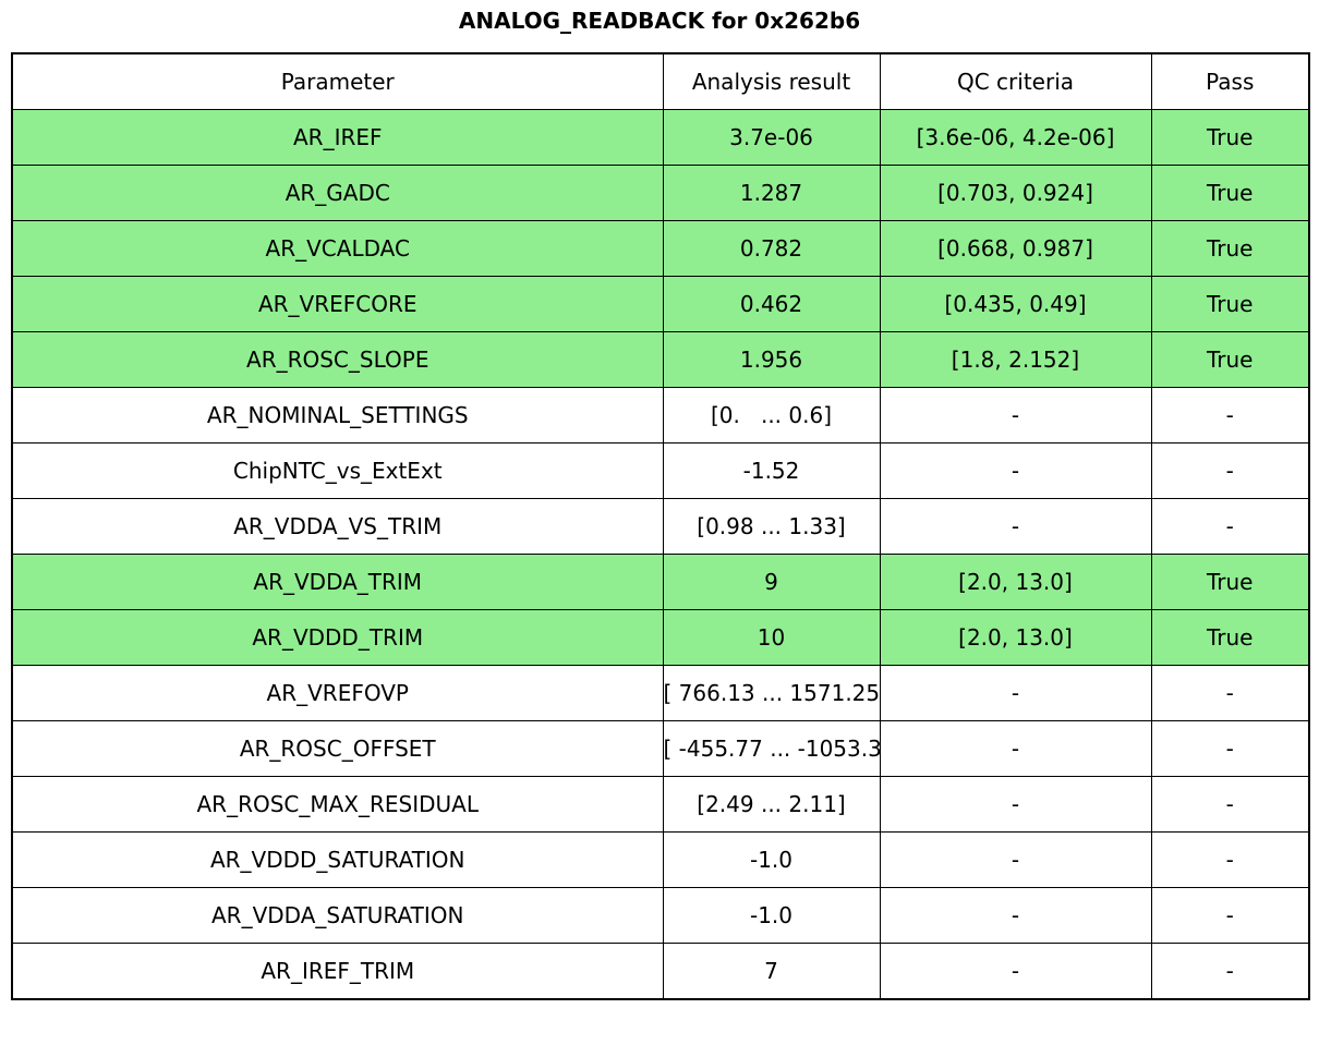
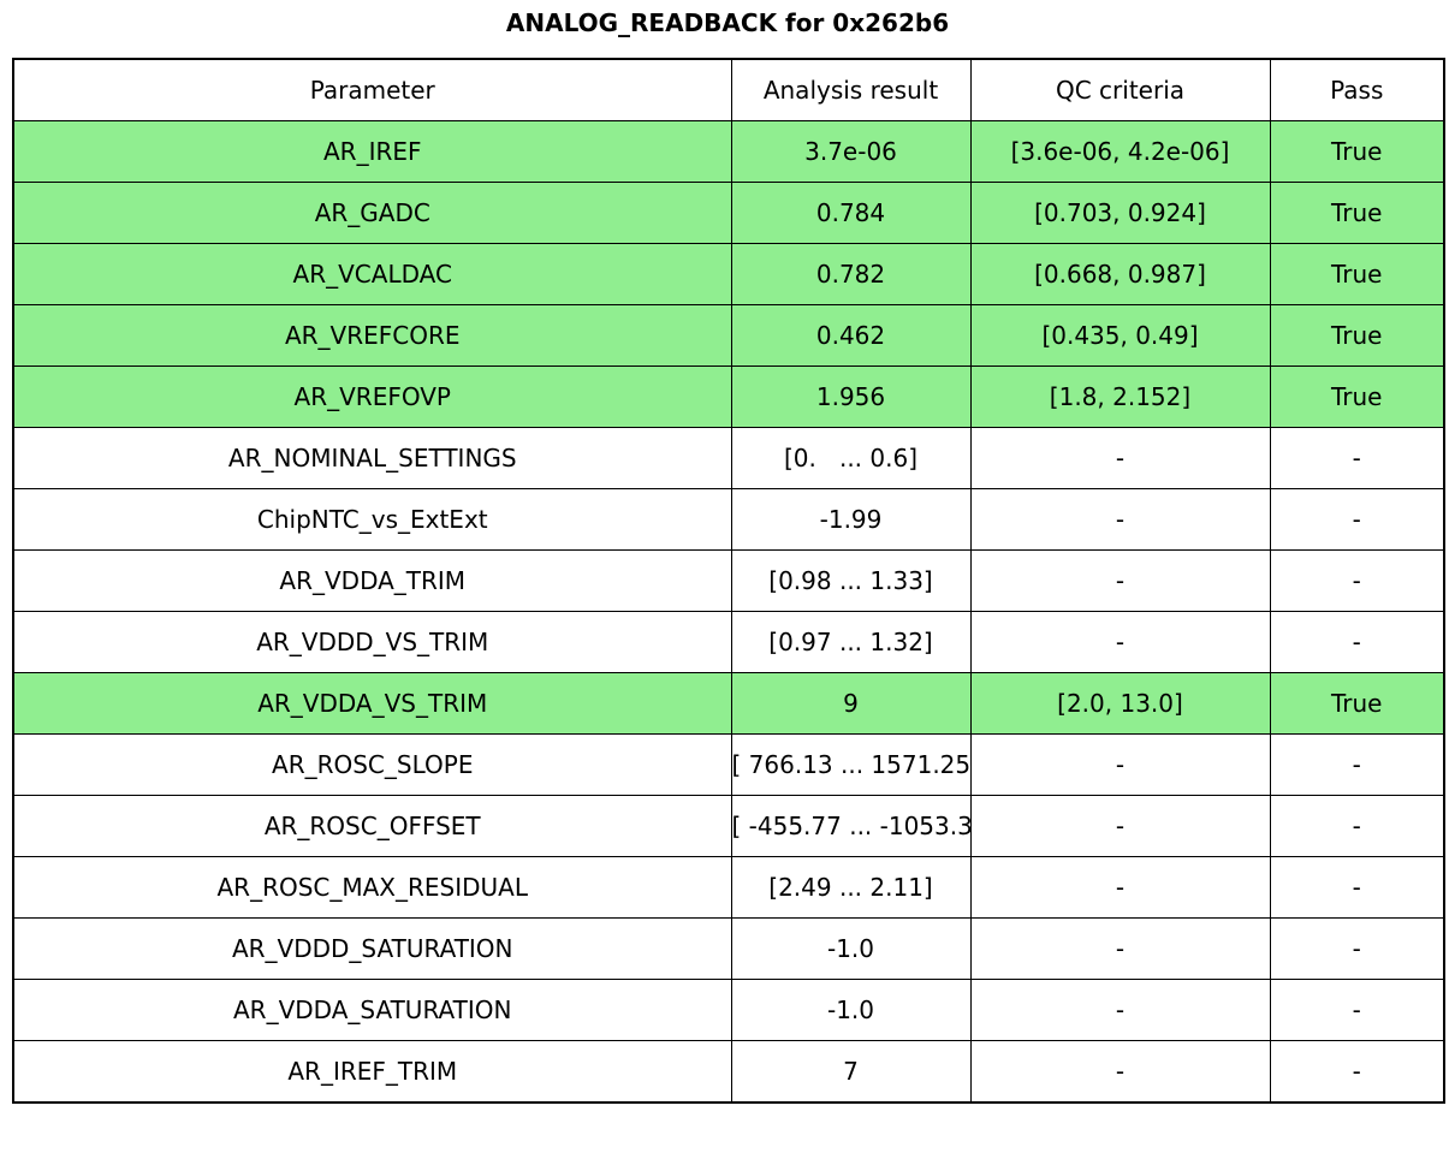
  ANALOG_READBACK for 0x262b6
  Parameter	Analysis result	QC criteria	Pass
  AR_IREF	3.7e-06	[3.6e-06, 4.2e-06]	True
- AR_GADC	1.287	[0.703, 0.924]	True
+ AR_GADC	0.784	[0.703, 0.924]	True
  AR_VCALDAC	0.782	[0.668, 0.987]	True
  AR_VREFCORE	0.462	[0.435, 0.49]	True
- AR_ROSC_SLOPE	1.956	[1.8, 2.152]	True
+ AR_VREFOVP	1.956	[1.8, 2.152]	True
  AR_NOMINAL_SETTINGS	[0. ... 0.6]	-	-
- ChipNTC_vs_ExtExt	-1.52	-	-
+ ChipNTC_vs_ExtExt	-1.99	-	-
- AR_VDDA_VS_TRIM	[0.98 ... 1.33]	-	-
+ AR_VDDA_TRIM	[0.98 ... 1.33]	-	-
+ AR_VDDD_VS_TRIM	[0.97 ... 1.32]	-	-
- AR_VDDA_TRIM	9	[2.0, 13.0]	True
+ AR_VDDA_VS_TRIM	9	[2.0, 13.0]	True
- AR_VDDD_TRIM	10	[2.0, 13.0]	True
- AR_VREFOVP	[ 766.13 ... 1571.25	-	-
+ AR_ROSC_SLOPE	[ 766.13 ... 1571.25	-	-
  AR_ROSC_OFFSET	[ -455.77 ... -1053.3	-	-
  AR_ROSC_MAX_RESIDUAL	[2.49 ... 2.11]	-	-
  AR_VDDD_SATURATION	-1.0	-	-
  AR_VDDA_SATURATION	-1.0	-	-
  AR_IREF_TRIM	7	-	-
